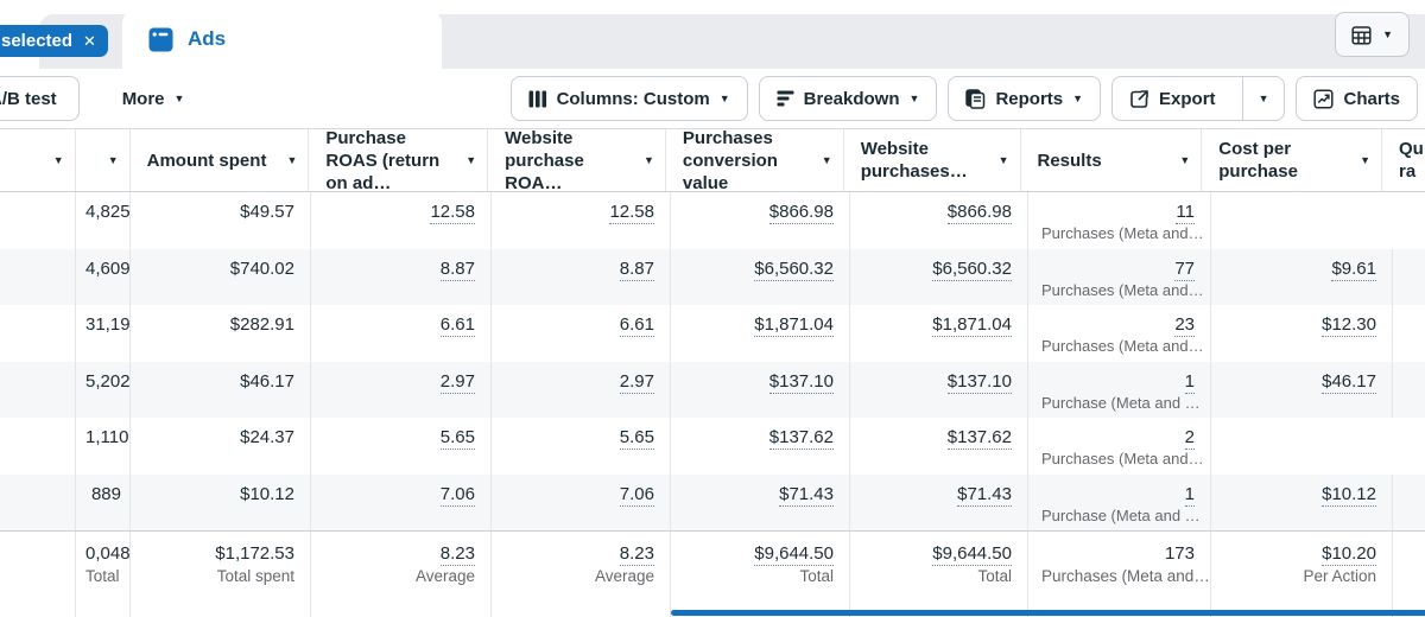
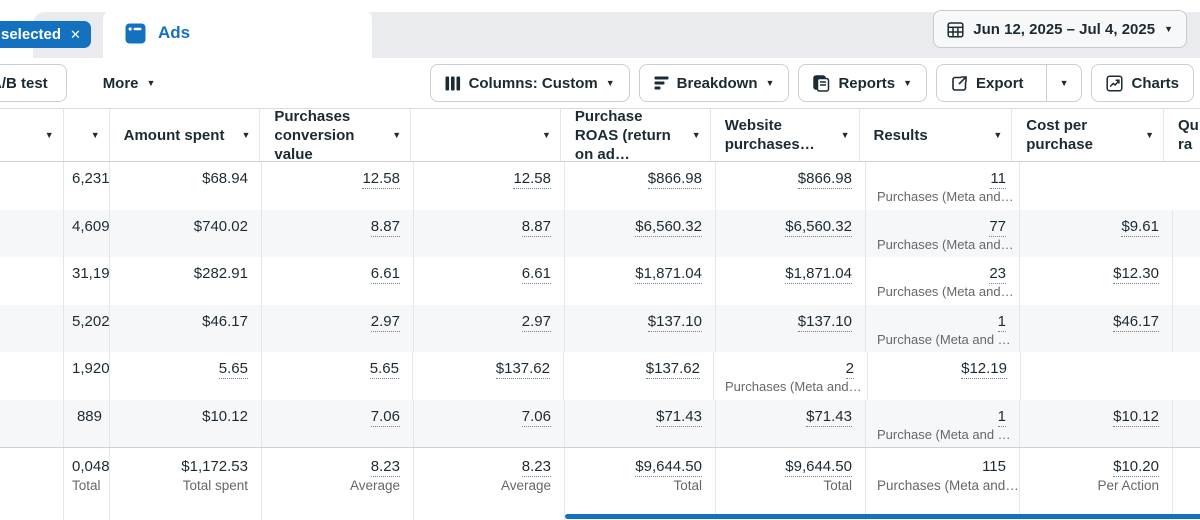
  Ads
  selected
  ✕
+ Jun 12, 2025 – Jul 4, 2025
  ▼
  /B test
  More
  ▼
  Columns: Custom
  ▼
  Breakdown
  ▼
  Reports
  ▼
  Export
  ▼
  Charts
  ▼
  ▼
  Amount spent
  ▼
- Purchase ROAS (return on ad…
+ Purchases conversion value
  ▼
- Website purchase ROA…
  ▼
- Purchases conversion value
+ Purchase ROAS (return on ad…
  ▼
  Website purchases…
  ▼
  Results
  ▼
  Cost per purchase
  ▼
  Qu ra
- 4,825
+ 6,231
- $49.57
+ $68.94
  12.58
  12.58
  $866.98
  $866.98
  11
  Purchases (Meta and…
  4,609
  $740.02
  8.87
  8.87
  $6,560.32
  $6,560.32
  77
  Purchases (Meta and…
  $9.61
  31,19
  $282.91
  6.61
  6.61
  $1,871.04
  $1,871.04
  23
  Purchases (Meta and…
  $12.30
  5,202
  $46.17
  2.97
  2.97
  $137.10
  $137.10
  1
  Purchase (Meta and …
  $46.17
- 1,110
+ 1,920
- $24.37
  5.65
  5.65
  $137.62
  $137.62
  2
  Purchases (Meta and…
+ $12.19
  889
  $10.12
  7.06
  7.06
  $71.43
  $71.43
  1
  Purchase (Meta and …
  $10.12
  0,048
  Total
  $1,172.53
  Total spent
  8.23
  Average
  8.23
  Average
  $9,644.50
  Total
  $9,644.50
  Total
- 173
+ 115
  Purchases (Meta and…
  $10.20
  Per Action
